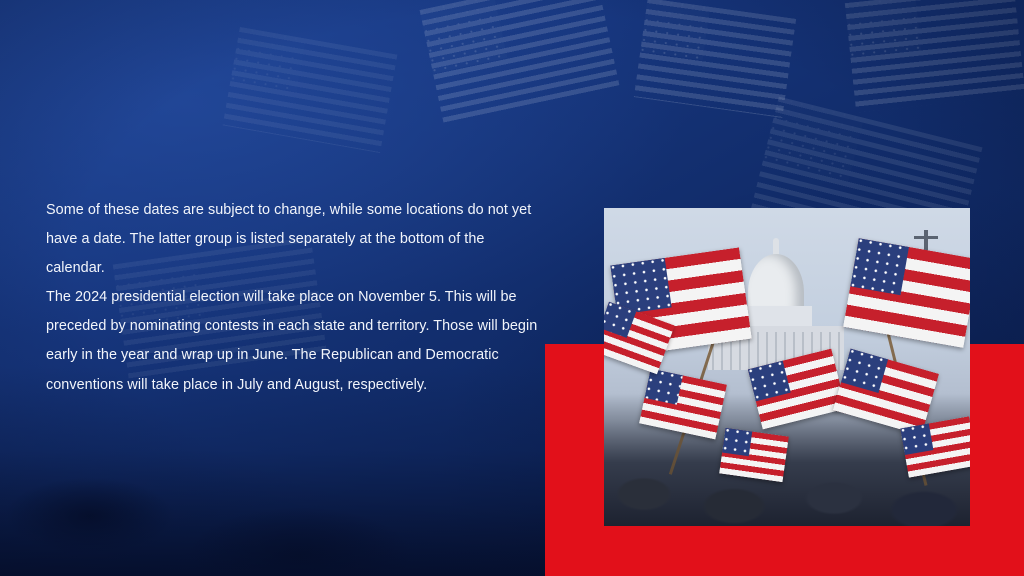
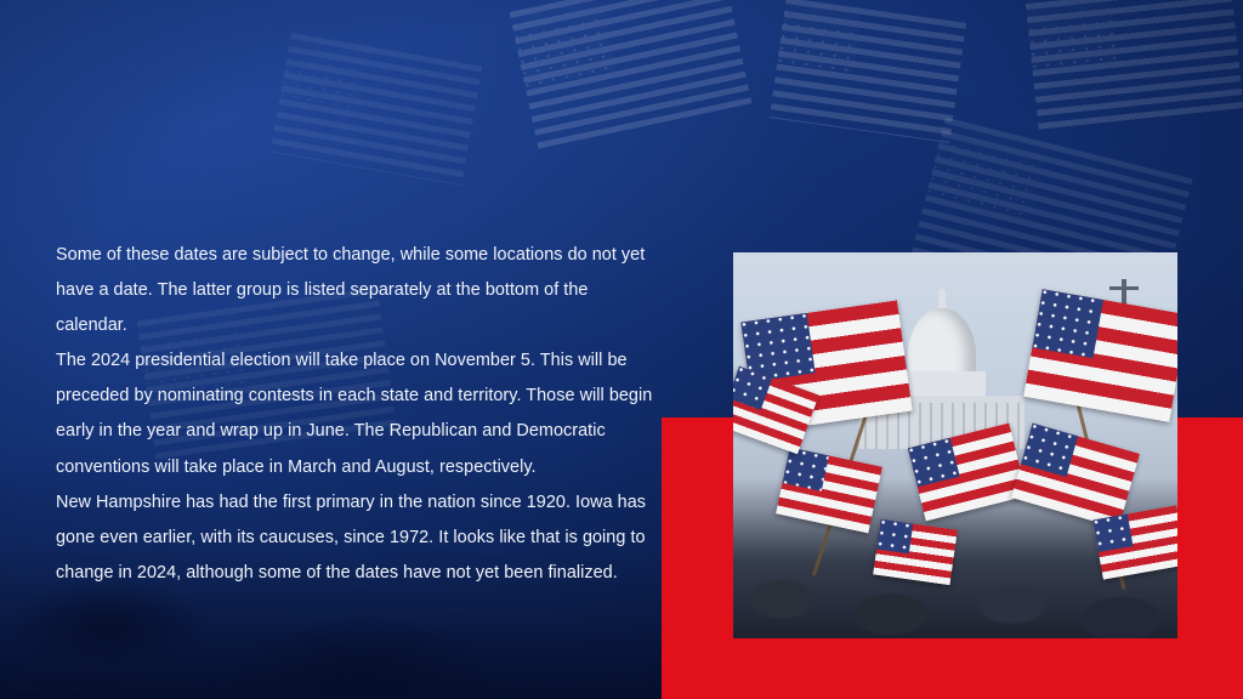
  Some of these dates are subject to change, while some locations do not yet have a date. The latter group is listed separately at the bottom of the calendar.
- The 2024 presidential election will take place on November 5. This will be preceded by nominating contests in each state and territory. Those will begin early in the year and wrap up in June. The Republican and Democratic conventions will take place in July and August, respectively.
+ The 2024 presidential election will take place on November 5. This will be preceded by nominating contests in each state and territory. Those will begin early in the year and wrap up in June. The Republican and Democratic conventions will take place in March and August, respectively.
+ New Hampshire has had the first primary in the nation since 1920. Iowa has gone even earlier, with its caucuses, since 1972. It looks like that is going to change in 2024, although some of the dates have not yet been finalized.
